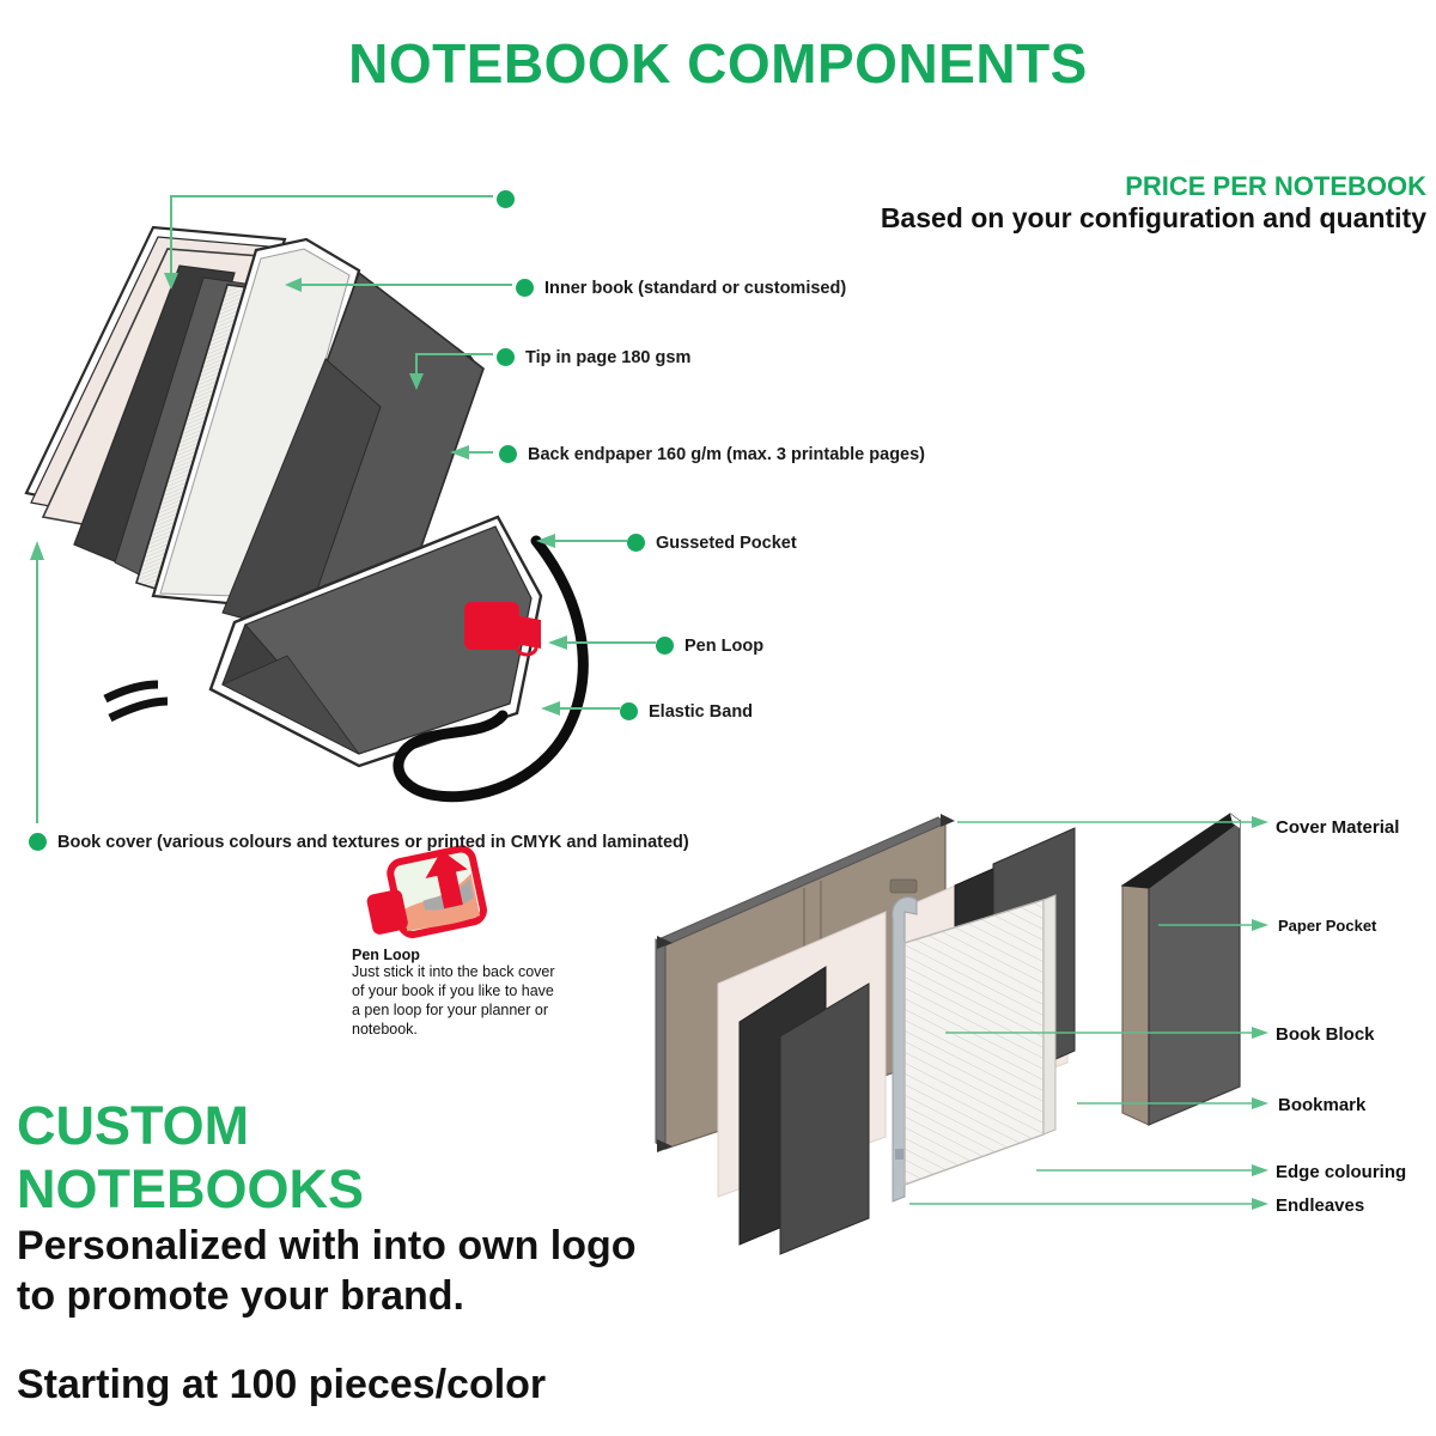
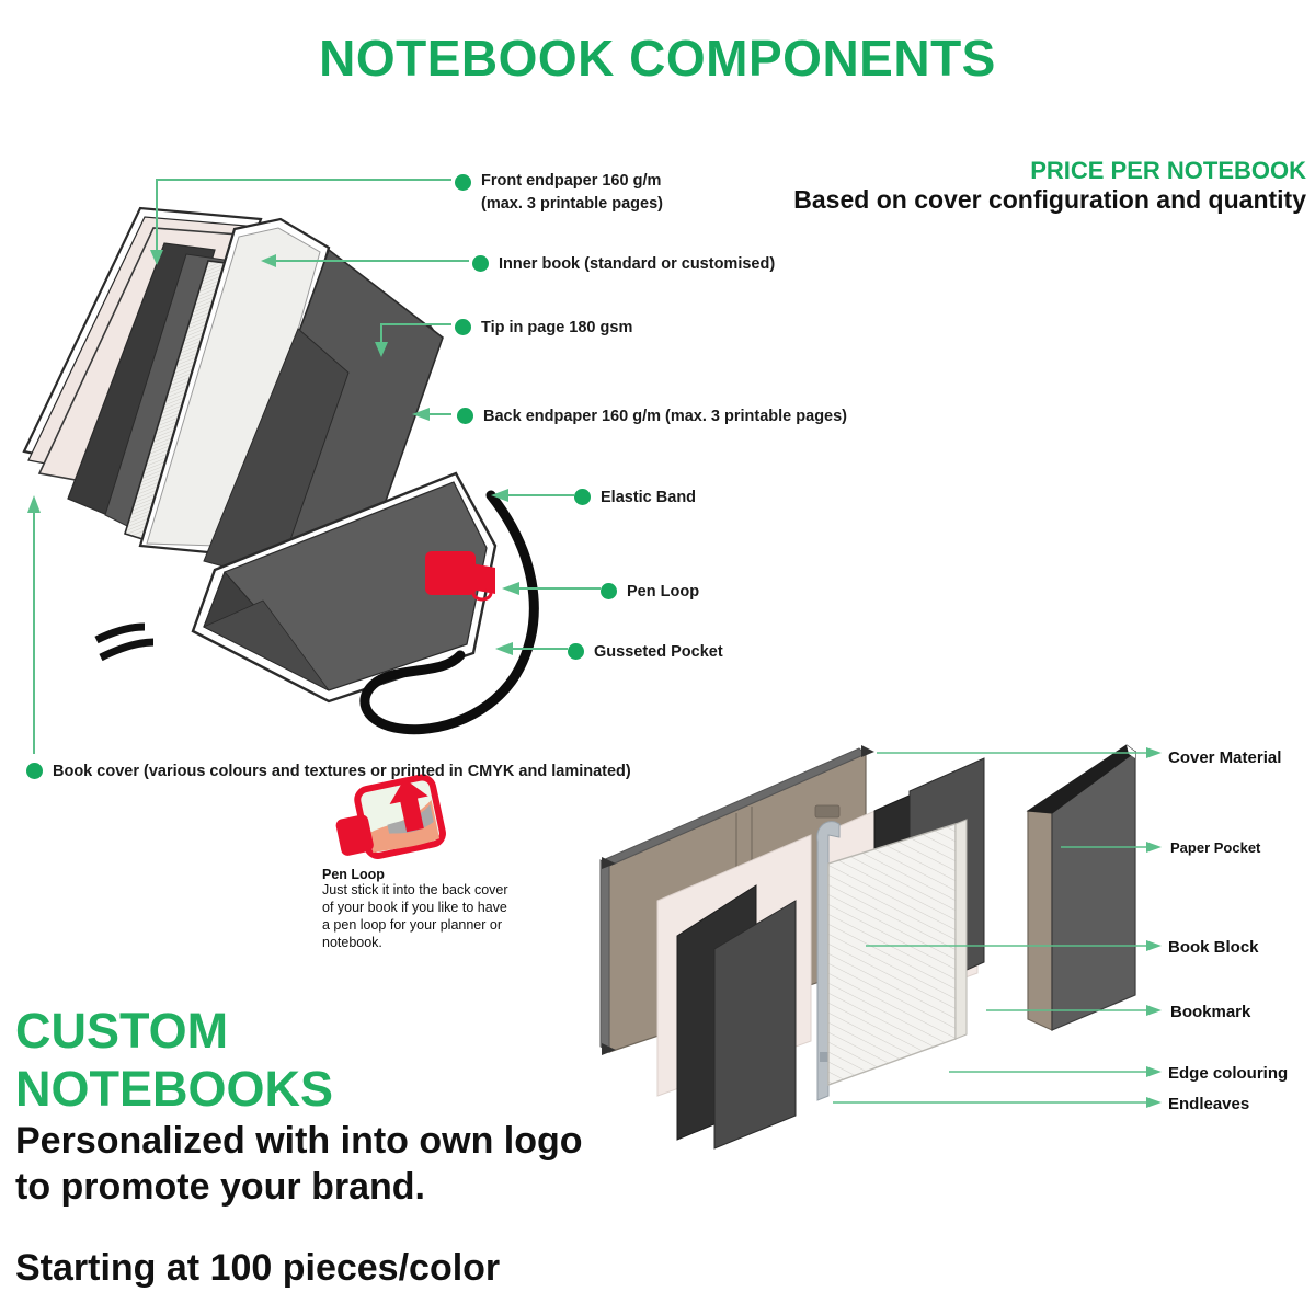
  NOTEBOOK COMPONENTS
  PRICE PER NOTEBOOK
- Based on your configuration and quantity
+ Based on cover configuration and quantity
+ Front endpaper 160 g/m
+ (max. 3 printable pages)
  Inner book (standard or customised)
  Tip in page 180 gsm
  Back endpaper 160 g/m (max. 3 printable pages)
- Gusseted Pocket
+ Elastic Band
  Pen Loop
- Elastic Band
+ Gusseted Pocket
  Book cover (various colours and textures or printed in CMYK and laminated)
  Pen Loop
  Just stick it into the back cover
  of your book if you like to have
  a pen loop for your planner or
  notebook.
  Cover Material
  Paper Pocket
  Book Block
  Bookmark
  Edge colouring
  Endleaves
  CUSTOM
  NOTEBOOKS
  Personalized with into own logo
  to promote your brand.
  Starting at 100 pieces/color
